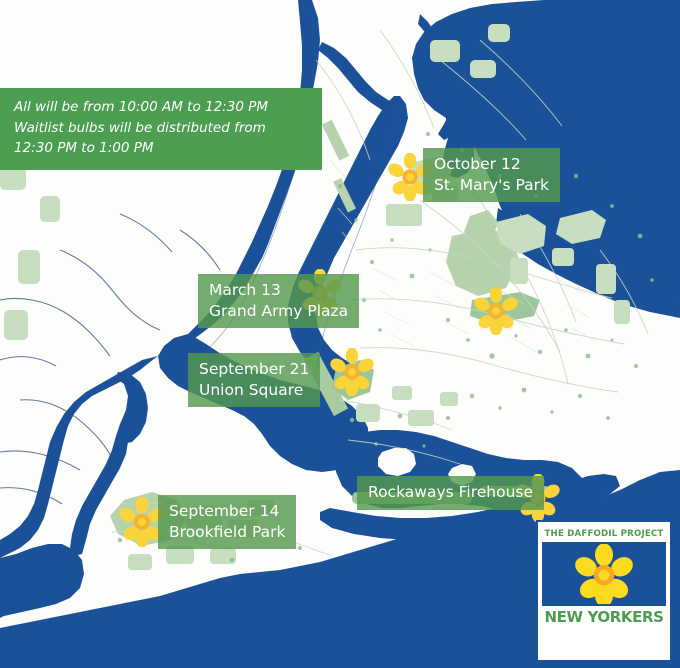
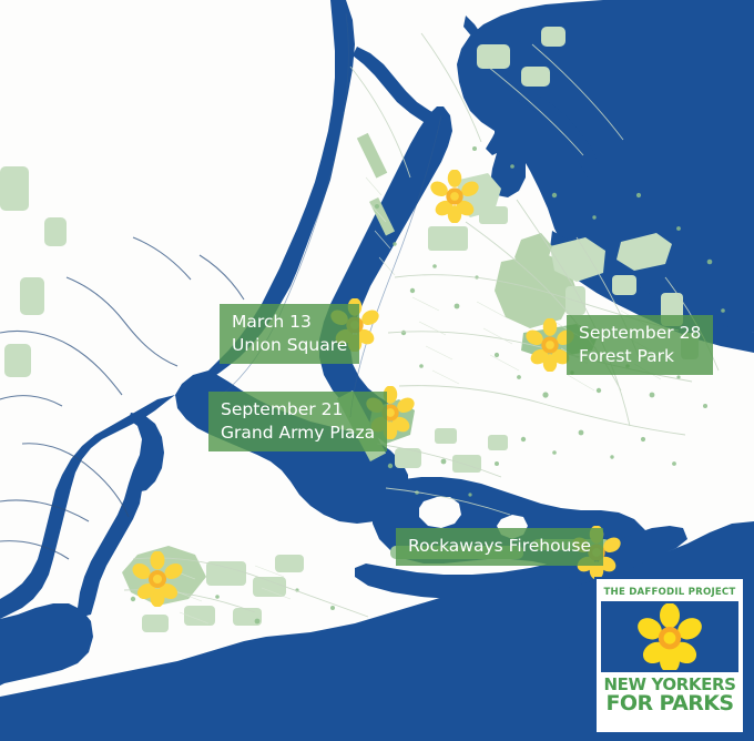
- All will be from 10:00 AM to 12:30 PM
- Waitlist bulbs will be distributed from
- 12:30 PM to 1:00 PM
- October 12
- St. Mary's Park
  March 13
- Grand Army Plaza
+ Union Square
+ September 28
+ Forest Park
  September 21
- Union Square
+ Grand Army Plaza
  Rockaways Firehouse
- September 14
- Brookfield Park
  THE DAFFODIL PROJECT
  NEW YORKERS
+ FOR PARKS
